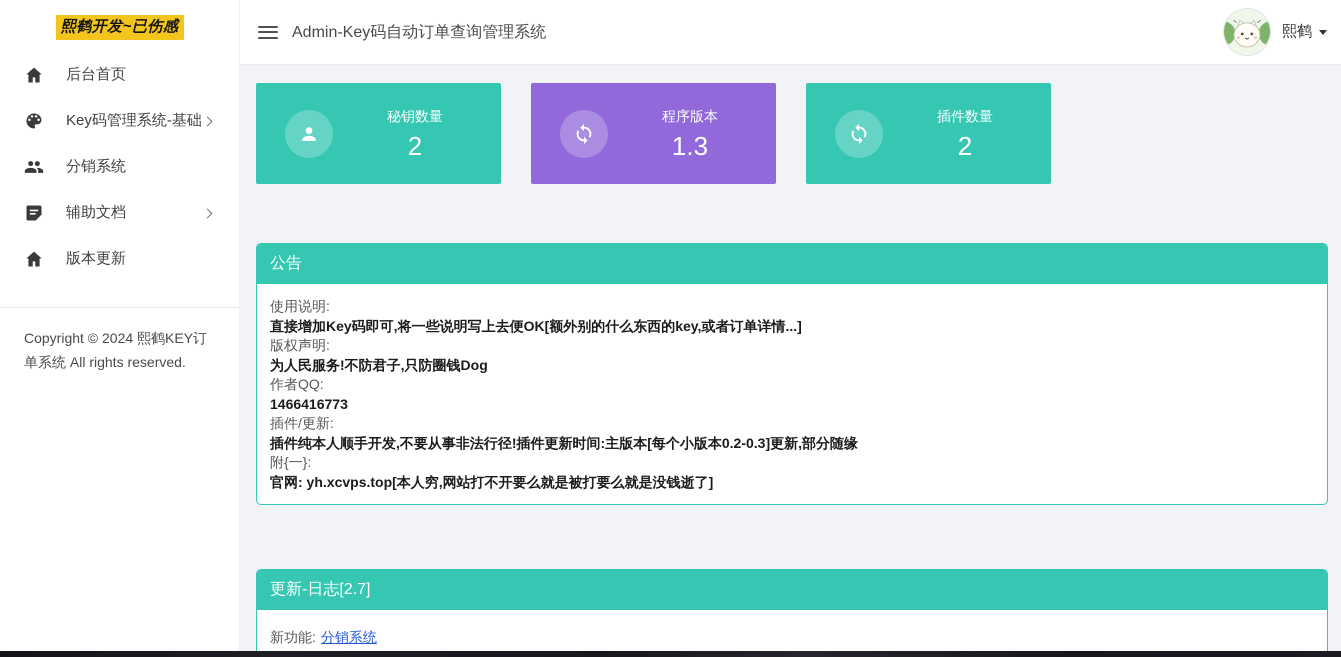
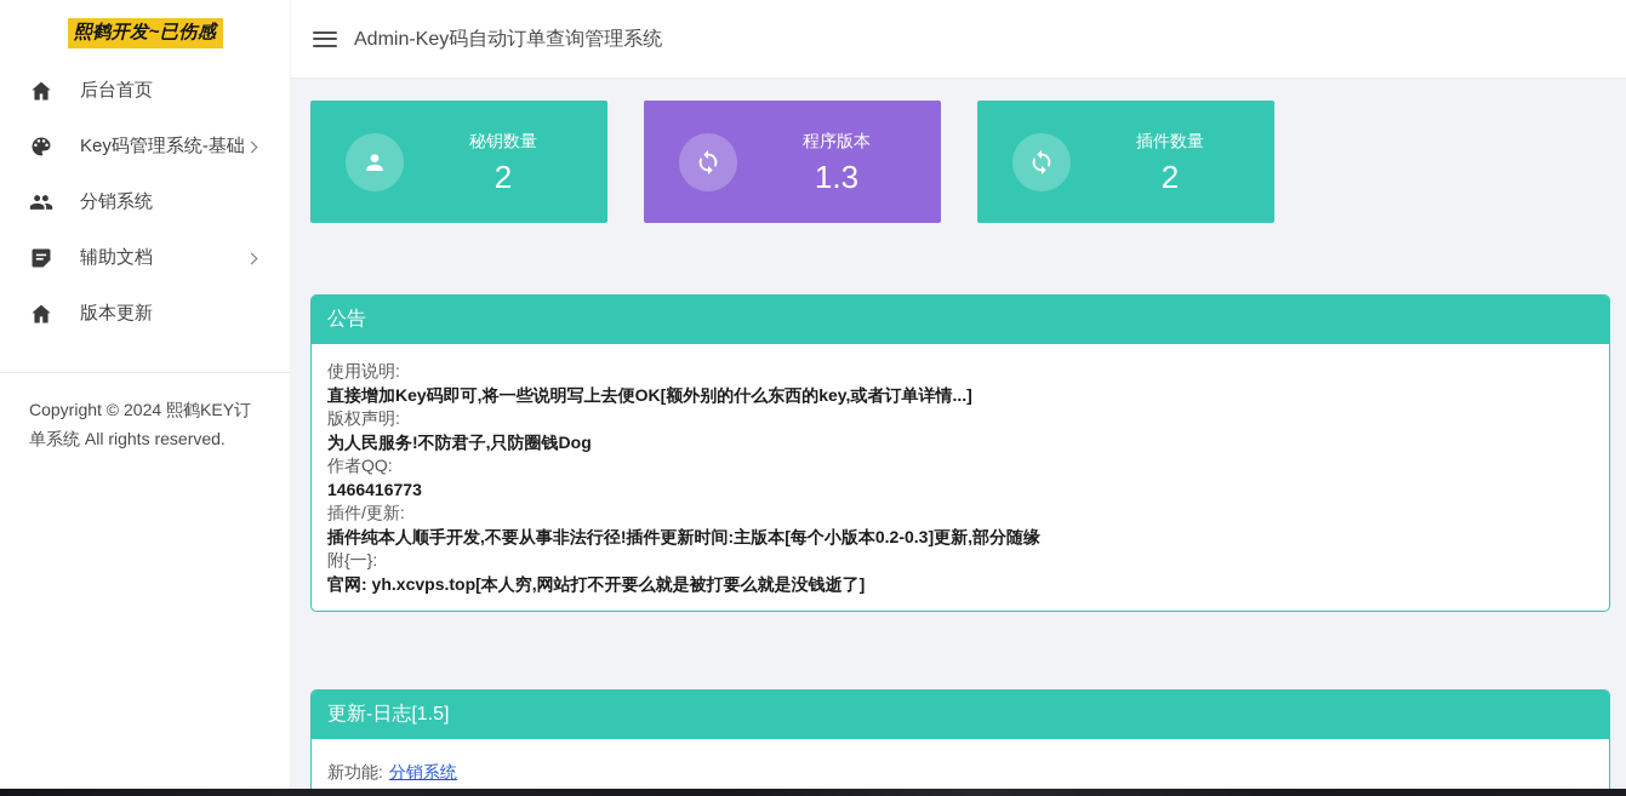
  熙鹤开发~已伤感
  后台首页
  Key码管理系统-基础
  分销系统
  辅助文档
  版本更新
  Copyright © 2024 熙鹤KEY订单系统 All rights reserved.
  Admin-Key码自动订单查询管理系统
- 熙鹤
  秘钥数量
  2
  程序版本
  1.3
  插件数量
  2
  公告
  使用说明:
  直接增加Key码即可,将一些说明写上去便OK[额外别的什么东西的key,或者订单详情...]
  版权声明:
  为人民服务!不防君子,只防圈钱Dog
  作者QQ:
  1466416773
  插件/更新:
  插件纯本人顺手开发,不要从事非法行径!插件更新时间:主版本[每个小版本0.2-0.3]更新,部分随缘
  附{一}:
  官网: yh.xcvps.top[本人穷,网站打不开要么就是被打要么就是没钱逝了]
- 更新-日志[2.7]
+ 更新-日志[1.5]
  新功能: 分销系统
